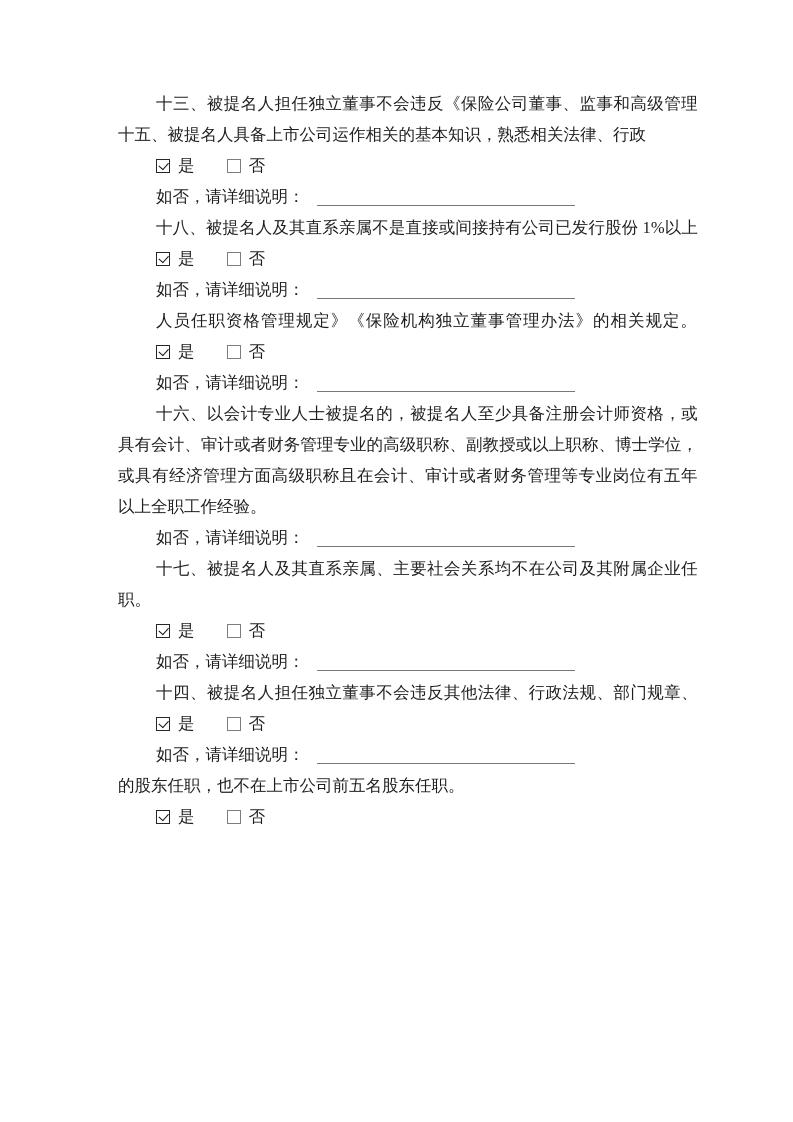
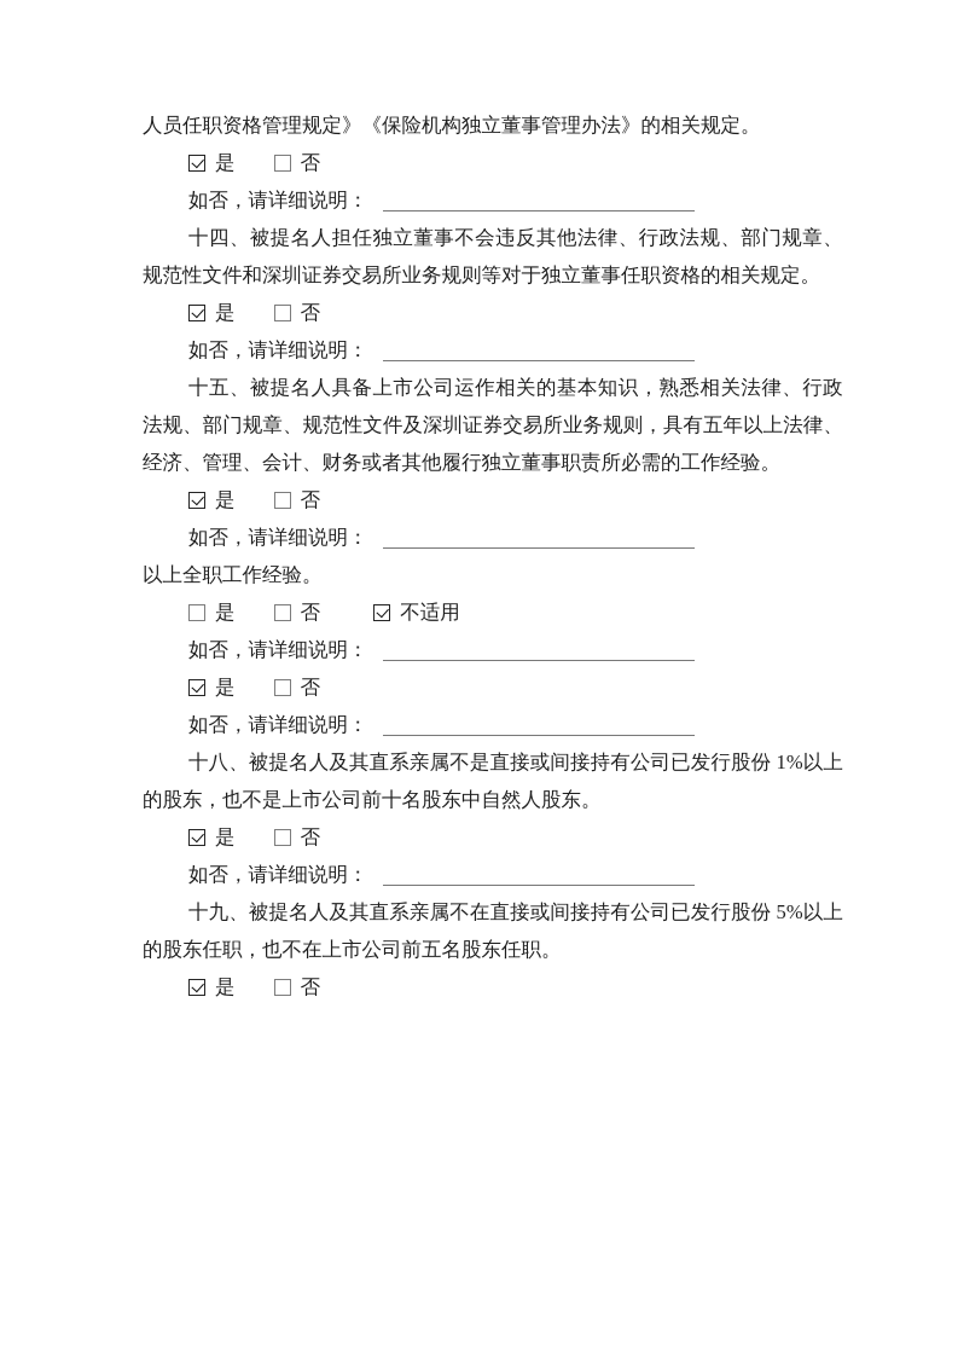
- 十三、被提名人担任独立董事不会违反《保险公司董事、监事和高级管理
- 十五、被提名人具备上市公司运作相关的基本知识，熟悉相关法律、行政
+ 人员任职资格管理规定》《保险机构独立董事管理办法》的相关规定。
  是 否
  如否，请详细说明：
- 十八、被提名人及其直系亲属不是直接或间接持有公司已发行股份 1%以上
+ 十四、被提名人担任独立董事不会违反其他法律、行政法规、部门规章、
+ 规范性文件和深圳证券交易所业务规则等对于独立董事任职资格的相关规定。
  是 否
  如否，请详细说明：
- 人员任职资格管理规定》《保险机构独立董事管理办法》的相关规定。
+ 十五、被提名人具备上市公司运作相关的基本知识，熟悉相关法律、行政
+ 法规、部门规章、规范性文件及深圳证券交易所业务规则，具有五年以上法律、
+ 经济、管理、会计、财务或者其他履行独立董事职责所必需的工作经验。
  是 否
  如否，请详细说明：
- 十六、以会计专业人士被提名的，被提名人至少具备注册会计师资格，或
- 具有会计、审计或者财务管理专业的高级职称、副教授或以上职称、博士学位，
- 或具有经济管理方面高级职称且在会计、审计或者财务管理等专业岗位有五年
  以上全职工作经验。
+ 是 否 不适用
  如否，请详细说明：
- 十七、被提名人及其直系亲属、主要社会关系均不在公司及其附属企业任
- 职。
  是 否
  如否，请详细说明：
- 十四、被提名人担任独立董事不会违反其他法律、行政法规、部门规章、
+ 十八、被提名人及其直系亲属不是直接或间接持有公司已发行股份 1%以上
+ 的股东，也不是上市公司前十名股东中自然人股东。
  是 否
  如否，请详细说明：
+ 十九、被提名人及其直系亲属不在直接或间接持有公司已发行股份 5%以上
  的股东任职，也不在上市公司前五名股东任职。
  是 否
